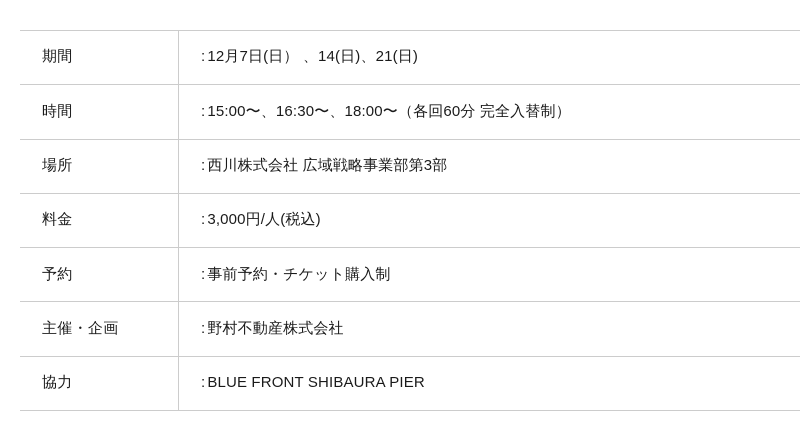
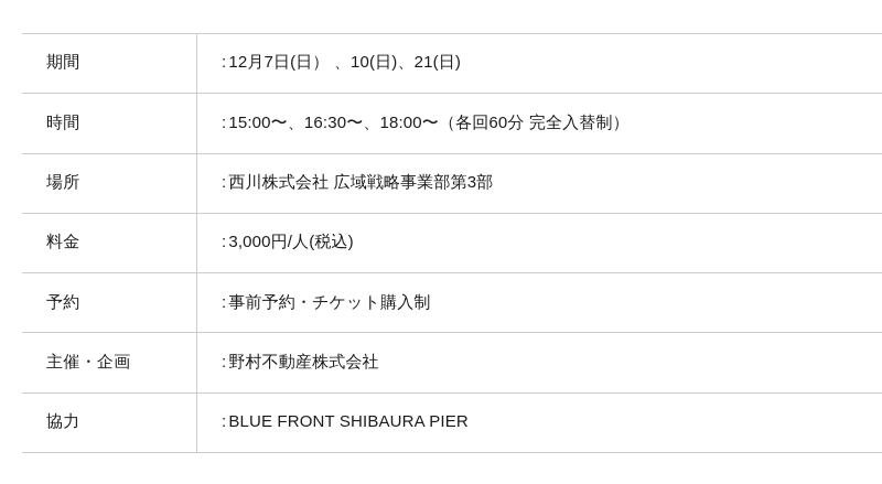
- 期間	:12月7日(日） 、14(日)、21(日)
+ 期間	:12月7日(日） 、10(日)、21(日)
  時間	:15:00〜、16:30〜、18:00〜（各回60分 完全入替制）
  場所	:西川株式会社 広域戦略事業部第3部
  料金	:3,000円/人(税込)
  予約	:事前予約・チケット購入制
  主催・企画	:野村不動産株式会社
  協力	:BLUE FRONT SHIBAURA PIER
